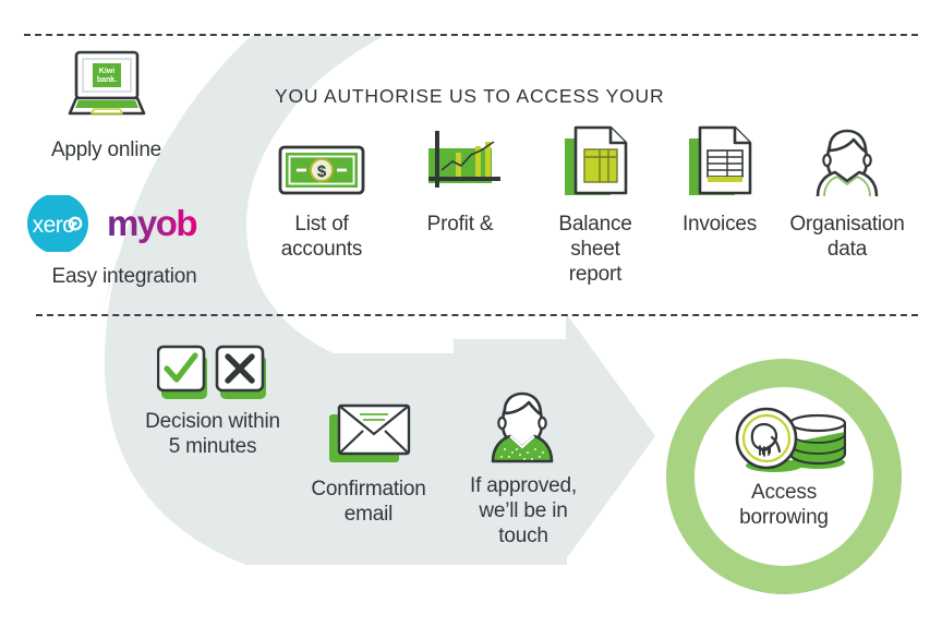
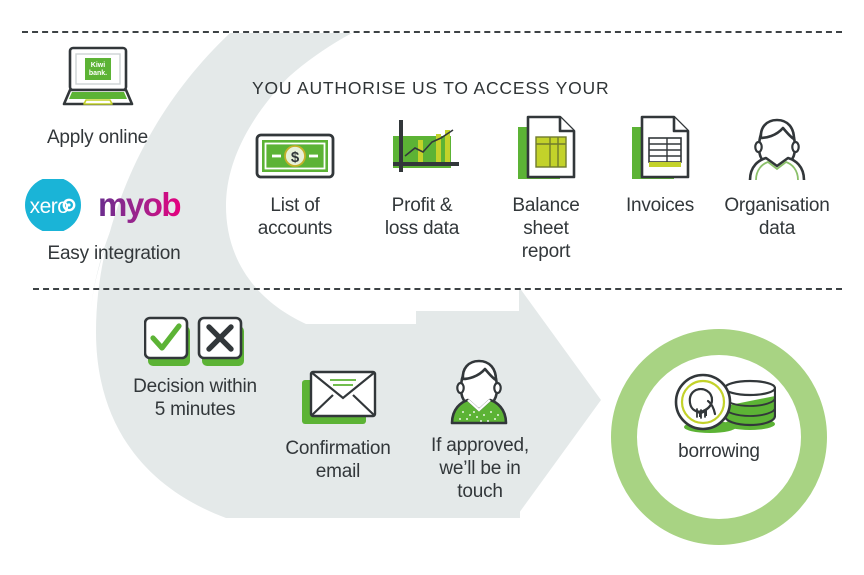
  Apply online
  xer
  myob
  Easy integration
  YOU AUTHORISE US TO ACCESS YOUR
  $
  List of
  accounts
  Profit &
+ loss data
  Balance
  sheet
  report
  Invoices
  Organisation
  data
  Decision within
  5 minutes
  Confirmation
  email
  If approved,
  we’ll be in
  touch
- Access
  borrowing
